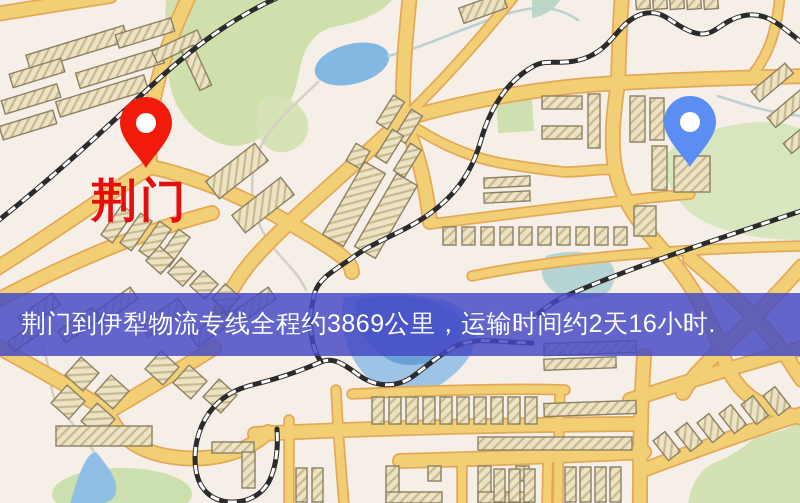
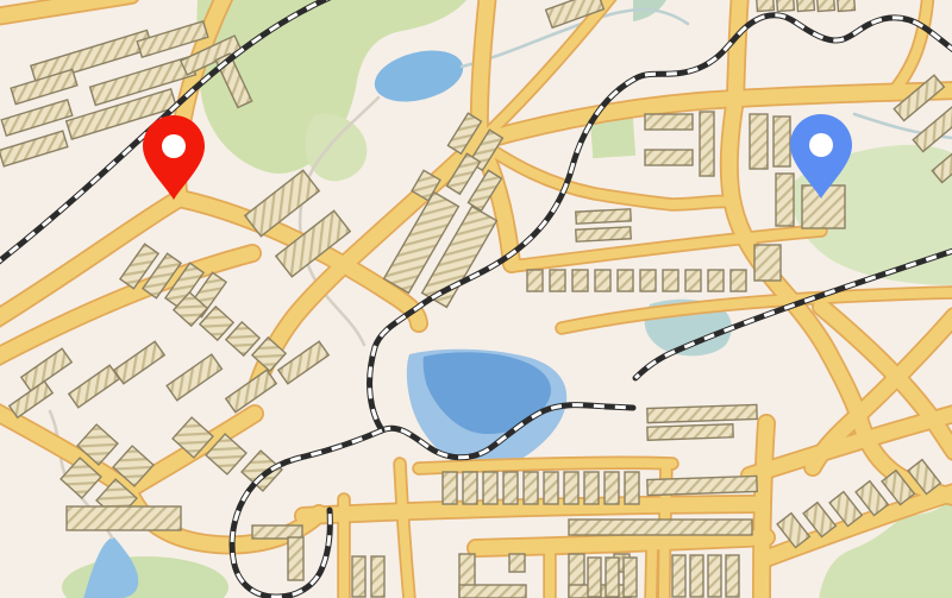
- 荆门
- 荆门到伊犁物流专线全程约3869公里，运输时间约2天16小时.
